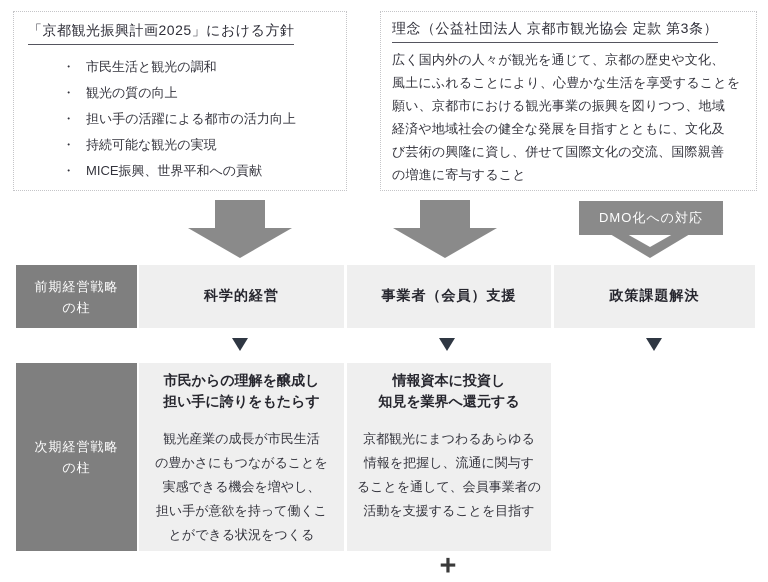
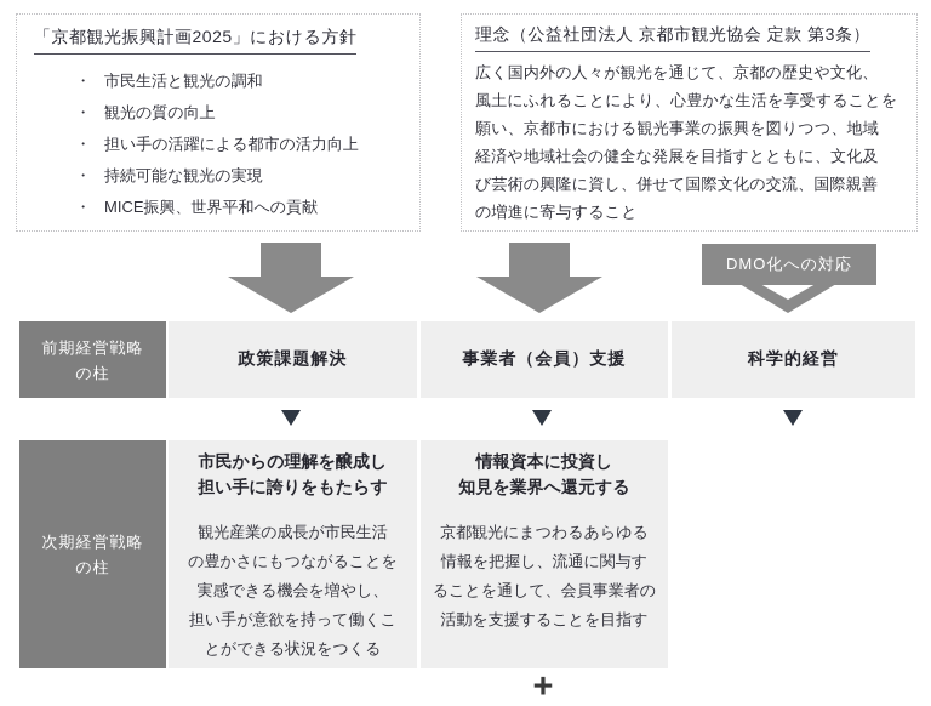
  「京都観光振興計画2025」における方針
  ・
  市民生活と観光の調和
  ・
  観光の質の向上
  ・
  担い手の活躍による都市の活力向上
  ・
  持続可能な観光の実現
  ・
  MICE振興、世界平和への貢献
  理念（公益社団法人 京都市観光協会 定款 第3条）
  広く国内外の人々が観光を通じて、京都の歴史や文化、
  風土にふれることにより、心豊かな生活を享受することを
  願い、京都市における観光事業の振興を図りつつ、地域
  経済や地域社会の健全な発展を目指すとともに、文化及
  び芸術の興隆に資し、併せて国際文化の交流、国際親善
  の増進に寄与すること
  DMO化への対応
  前期経営戦略
  の柱
- 科学的経営
+ 政策課題解決
  事業者（会員）支援
- 政策課題解決
+ 科学的経営
  次期経営戦略
  の柱
  市民からの理解を醸成し
  担い手に誇りをもたらす
  観光産業の成長が市民生活
  の豊かさにもつながることを
  実感できる機会を増やし、
  担い手が意欲を持って働くこ
  とができる状況をつくる
  情報資本に投資し
  知見を業界へ還元する
  京都観光にまつわるあらゆる
  情報を把握し、流通に関与す
  ることを通して、会員事業者の
  活動を支援することを目指す
  +
